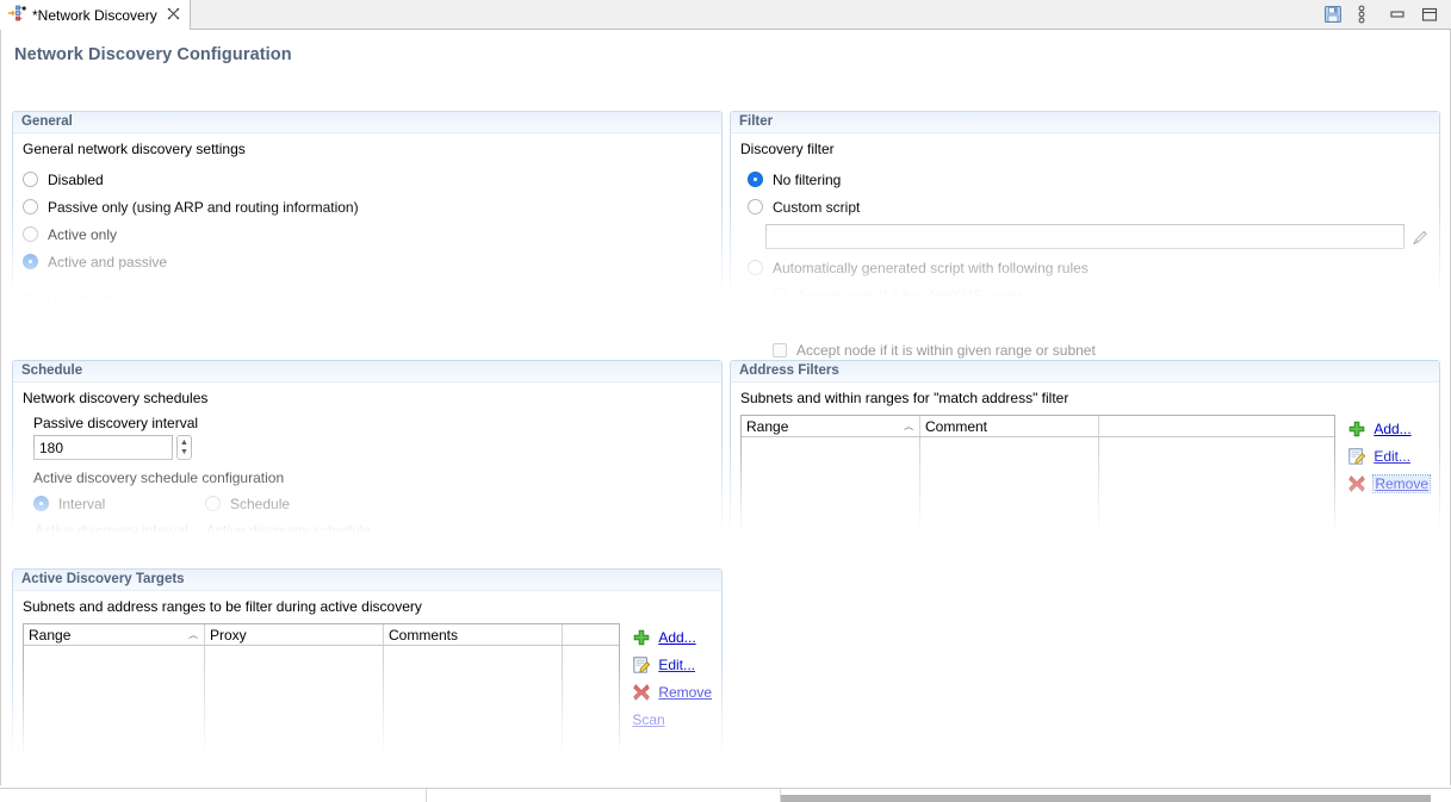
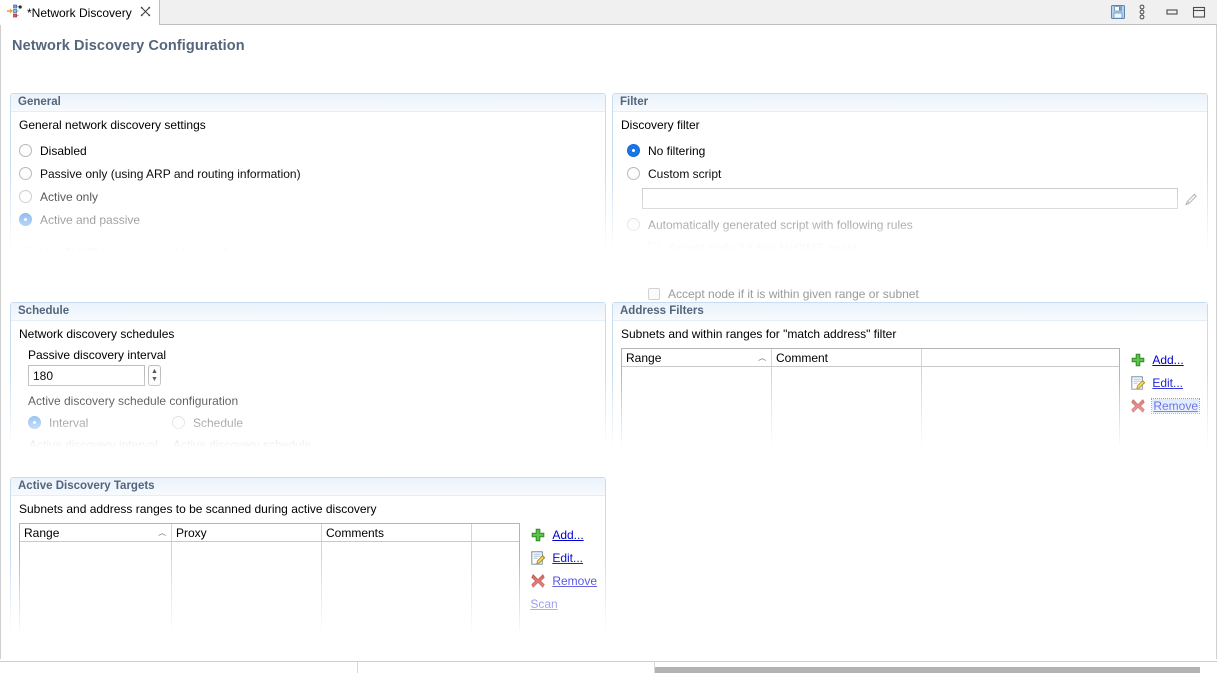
  *Network Discovery
  Network Discovery Configuration
  General
  General network discovery settings
  Disabled
  Filter
  Discovery filter
  No filtering
  Accept node if it is within given range or subnet
  Schedule
  Network discovery schedules
  Passive discovery interval
  Address Filters
  Subnets and within ranges for "match address" filter
  Range
  ︿
  Comment
  Add...
  Active Discovery Targets
- Subnets and address ranges to be filter during active discovery
+ Subnets and address ranges to be scanned during active discovery
  Range
  ︿
  Proxy
  Comments
  Add...
